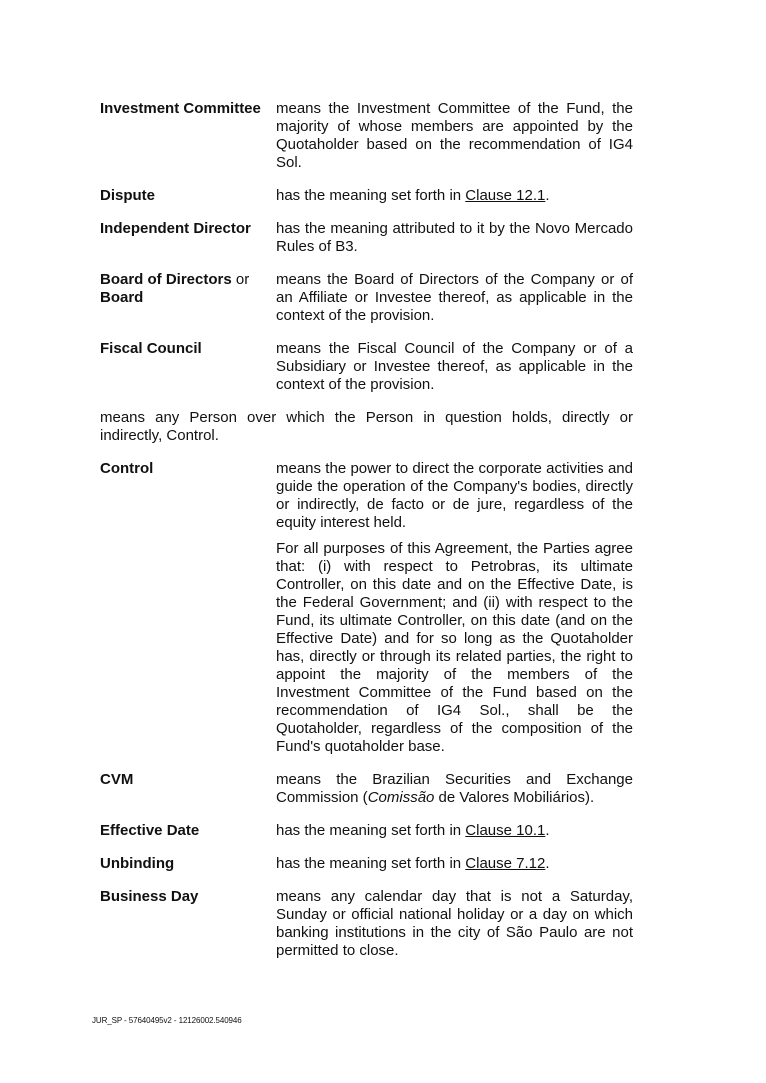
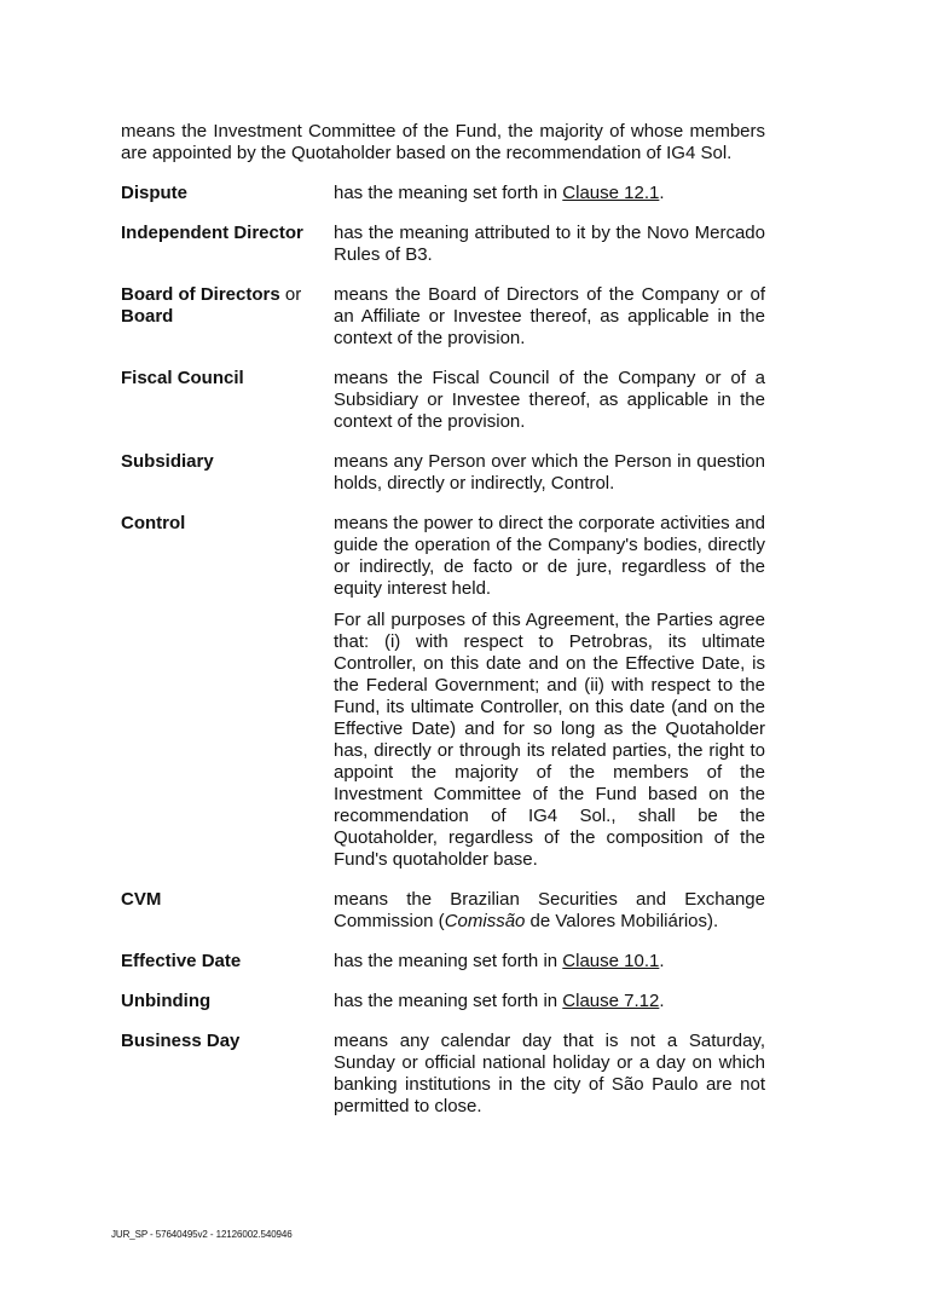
- Investment Committee
  means the Investment Committee of the Fund, the majority of whose members are appointed by the Quotaholder based on the recommendation of IG4 Sol.
  Dispute
  has the meaning set forth in Clause 12.1.
  Independent Director
  has the meaning attributed to it by the Novo Mercado Rules of B3.
  Board of Directors or
  Board
  means the Board of Directors of the Company or of an Affiliate or Investee thereof, as applicable in the context of the provision.
  Fiscal Council
  means the Fiscal Council of the Company or of a Subsidiary or Investee thereof, as applicable in the context of the provision.
+ Subsidiary
  means any Person over which the Person in question holds, directly or indirectly, Control.
  Control
  means the power to direct the corporate activities and guide the operation of the Company's bodies, directly or indirectly, de facto or de jure, regardless of the equity interest held.
  For all purposes of this Agreement, the Parties agree that: (i) with respect to Petrobras, its ultimate Controller, on this date and on the Effective Date, is the Federal Government; and (ii) with respect to the Fund, its ultimate Controller, on this date (and on the Effective Date) and for so long as the Quotaholder has, directly or through its related parties, the right to appoint the majority of the members of the Investment Committee of the Fund based on the recommendation of IG4 Sol., shall be the Quotaholder, regardless of the composition of the Fund's quotaholder base.
  CVM
  means the Brazilian Securities and Exchange Commission (Comissão de Valores Mobiliários).
  Effective Date
  has the meaning set forth in Clause 10.1.
  Unbinding
  has the meaning set forth in Clause 7.12.
  Business Day
  means any calendar day that is not a Saturday, Sunday or official national holiday or a day on which banking institutions in the city of São Paulo are not permitted to close.
  JUR_SP - 57640495v2 - 12126002.540946
